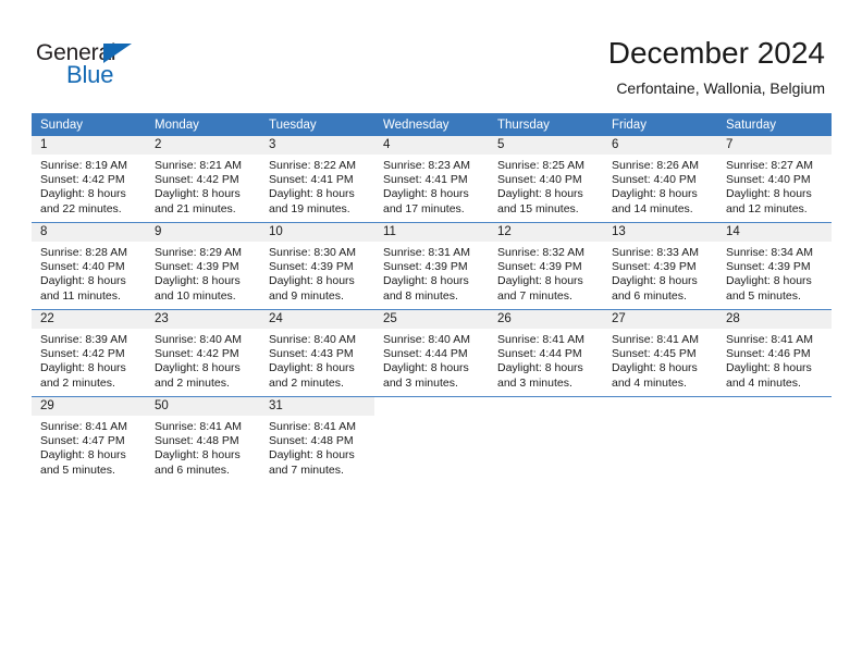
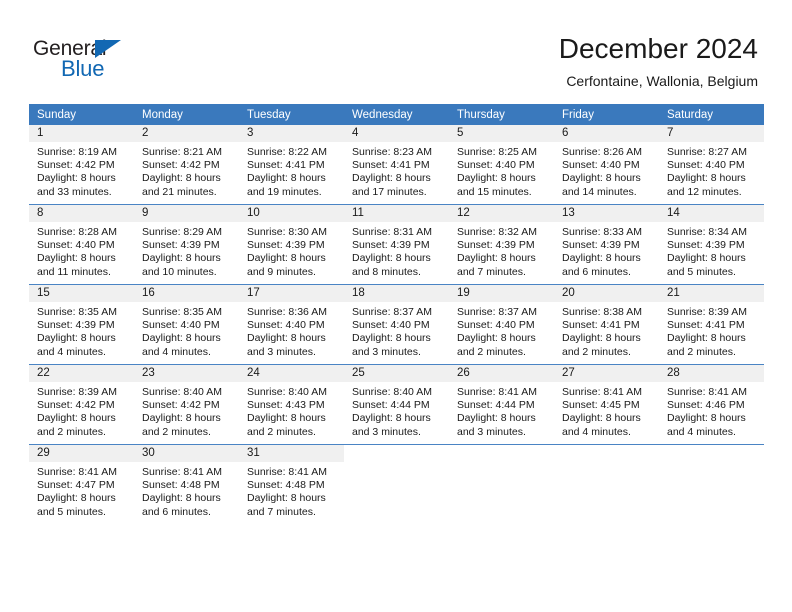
  General
  Blue
  December 2024
  Cerfontaine, Wallonia, Belgium
  Sunday	Monday	Tuesday	Wednesday	Thursday	Friday	Saturday
- 1Sunrise: 8:19 AMSunset: 4:42 PMDaylight: 8 hoursand 22 minutes.	2Sunrise: 8:21 AMSunset: 4:42 PMDaylight: 8 hoursand 21 minutes.	3Sunrise: 8:22 AMSunset: 4:41 PMDaylight: 8 hoursand 19 minutes.	4Sunrise: 8:23 AMSunset: 4:41 PMDaylight: 8 hoursand 17 minutes.	5Sunrise: 8:25 AMSunset: 4:40 PMDaylight: 8 hoursand 15 minutes.	6Sunrise: 8:26 AMSunset: 4:40 PMDaylight: 8 hoursand 14 minutes.	7Sunrise: 8:27 AMSunset: 4:40 PMDaylight: 8 hoursand 12 minutes.
+ 1Sunrise: 8:19 AMSunset: 4:42 PMDaylight: 8 hoursand 33 minutes.	2Sunrise: 8:21 AMSunset: 4:42 PMDaylight: 8 hoursand 21 minutes.	3Sunrise: 8:22 AMSunset: 4:41 PMDaylight: 8 hoursand 19 minutes.	4Sunrise: 8:23 AMSunset: 4:41 PMDaylight: 8 hoursand 17 minutes.	5Sunrise: 8:25 AMSunset: 4:40 PMDaylight: 8 hoursand 15 minutes.	6Sunrise: 8:26 AMSunset: 4:40 PMDaylight: 8 hoursand 14 minutes.	7Sunrise: 8:27 AMSunset: 4:40 PMDaylight: 8 hoursand 12 minutes.
  8Sunrise: 8:28 AMSunset: 4:40 PMDaylight: 8 hoursand 11 minutes.	9Sunrise: 8:29 AMSunset: 4:39 PMDaylight: 8 hoursand 10 minutes.	10Sunrise: 8:30 AMSunset: 4:39 PMDaylight: 8 hoursand 9 minutes.	11Sunrise: 8:31 AMSunset: 4:39 PMDaylight: 8 hoursand 8 minutes.	12Sunrise: 8:32 AMSunset: 4:39 PMDaylight: 8 hoursand 7 minutes.	13Sunrise: 8:33 AMSunset: 4:39 PMDaylight: 8 hoursand 6 minutes.	14Sunrise: 8:34 AMSunset: 4:39 PMDaylight: 8 hoursand 5 minutes.
+ 15Sunrise: 8:35 AMSunset: 4:39 PMDaylight: 8 hoursand 4 minutes.	16Sunrise: 8:35 AMSunset: 4:40 PMDaylight: 8 hoursand 4 minutes.	17Sunrise: 8:36 AMSunset: 4:40 PMDaylight: 8 hoursand 3 minutes.	18Sunrise: 8:37 AMSunset: 4:40 PMDaylight: 8 hoursand 3 minutes.	19Sunrise: 8:37 AMSunset: 4:40 PMDaylight: 8 hoursand 2 minutes.	20Sunrise: 8:38 AMSunset: 4:41 PMDaylight: 8 hoursand 2 minutes.	21Sunrise: 8:39 AMSunset: 4:41 PMDaylight: 8 hoursand 2 minutes.
  22Sunrise: 8:39 AMSunset: 4:42 PMDaylight: 8 hoursand 2 minutes.	23Sunrise: 8:40 AMSunset: 4:42 PMDaylight: 8 hoursand 2 minutes.	24Sunrise: 8:40 AMSunset: 4:43 PMDaylight: 8 hoursand 2 minutes.	25Sunrise: 8:40 AMSunset: 4:44 PMDaylight: 8 hoursand 3 minutes.	26Sunrise: 8:41 AMSunset: 4:44 PMDaylight: 8 hoursand 3 minutes.	27Sunrise: 8:41 AMSunset: 4:45 PMDaylight: 8 hoursand 4 minutes.	28Sunrise: 8:41 AMSunset: 4:46 PMDaylight: 8 hoursand 4 minutes.
- 29Sunrise: 8:41 AMSunset: 4:47 PMDaylight: 8 hoursand 5 minutes.	50Sunrise: 8:41 AMSunset: 4:48 PMDaylight: 8 hoursand 6 minutes.	31Sunrise: 8:41 AMSunset: 4:48 PMDaylight: 8 hoursand 7 minutes.
+ 29Sunrise: 8:41 AMSunset: 4:47 PMDaylight: 8 hoursand 5 minutes.	30Sunrise: 8:41 AMSunset: 4:48 PMDaylight: 8 hoursand 6 minutes.	31Sunrise: 8:41 AMSunset: 4:48 PMDaylight: 8 hoursand 7 minutes.
